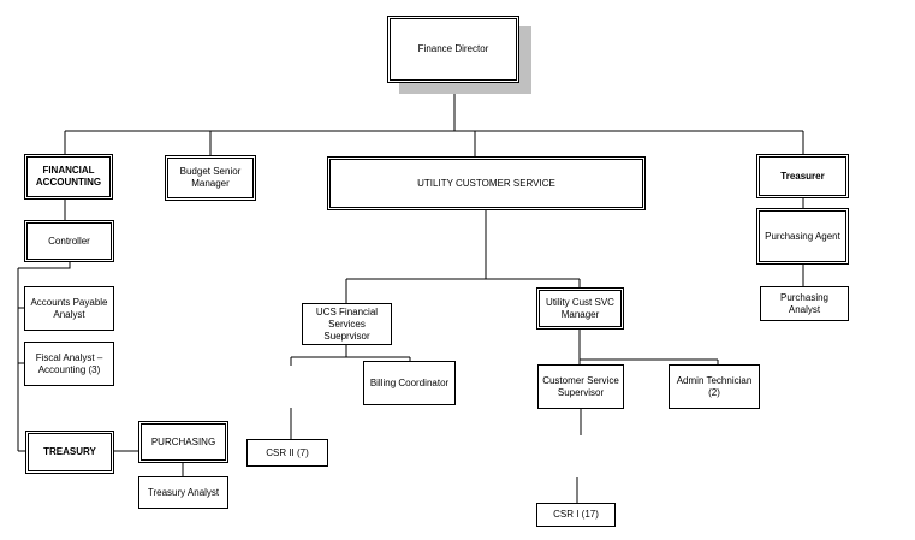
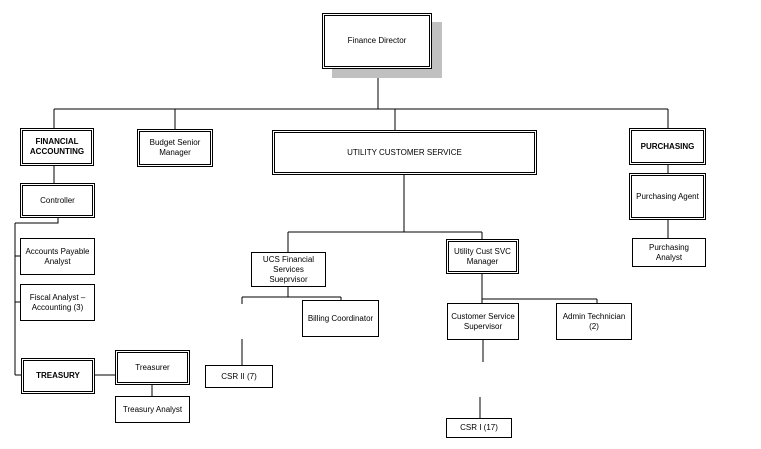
  Finance Director
  FINANCIAL ACCOUNTING
  Budget Senior Manager
  UTILITY CUSTOMER SERVICE
- Treasurer
+ PURCHASING
  Controller
  Accounts Payable Analyst
  Fiscal Analyst – Accounting (3)
  TREASURY
- PURCHASING
+ Treasurer
  Treasury Analyst
  UCS Financial Services Sueprvisor
  Billing Coordinator
  CSR II (7)
  Utility Cust SVC Manager
  Customer Service Supervisor
  Admin Technician (2)
  CSR I (17)
  Purchasing Agent
  Purchasing Analyst
